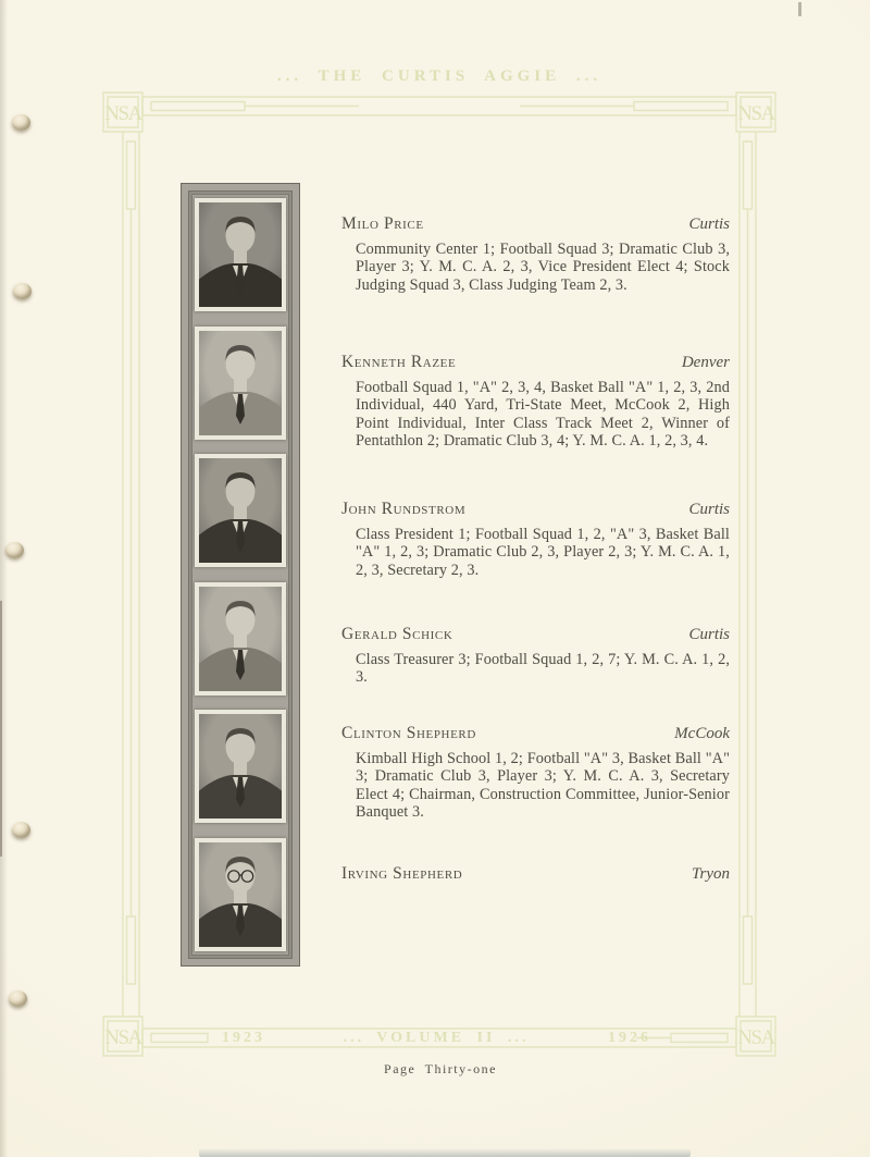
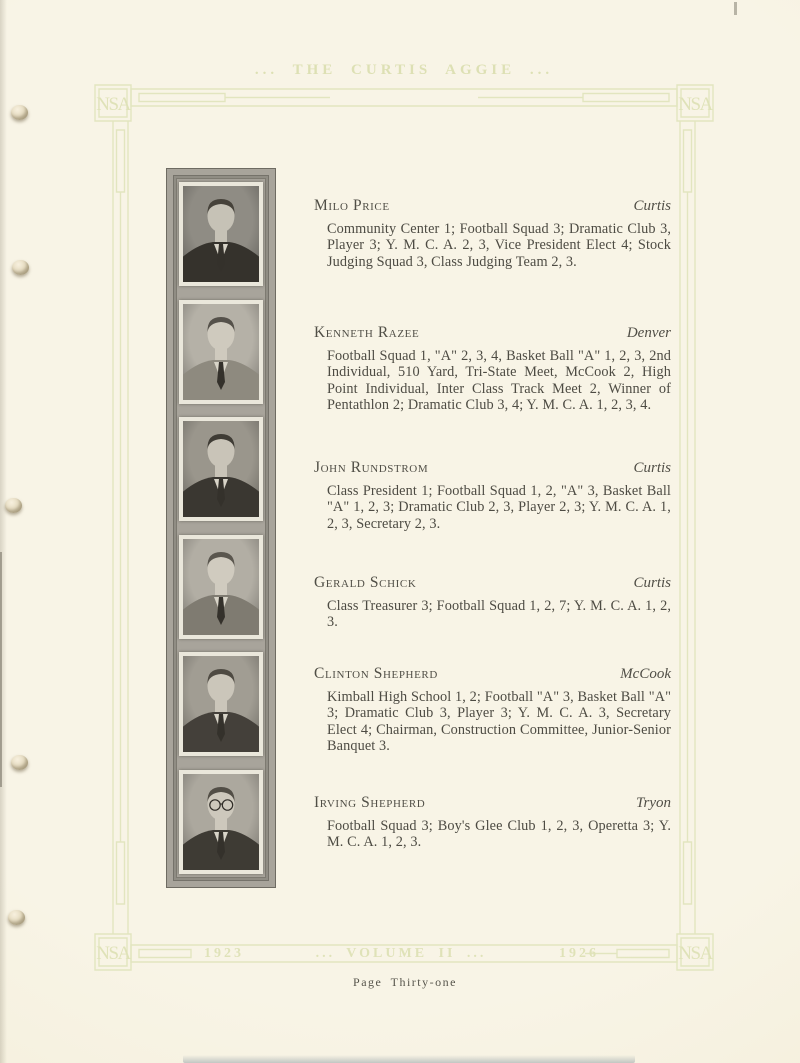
  NSA
  NSA
  NSA
  NSA
  ... THE CURTIS AGGIE ...
  Milo Price
  Curtis
  Community Center 1; Football Squad 3; Dramatic Club 3, Player 3; Y. M. C. A. 2, 3, Vice President Elect 4; Stock Judging Squad 3, Class Judging Team 2, 3.
  Kenneth Razee
  Denver
- Football Squad 1, "A" 2, 3, 4, Basket Ball "A" 1, 2, 3, 2nd Individual, 440 Yard, Tri-State Meet, McCook 2, High Point Individual, Inter Class Track Meet 2, Winner of Pentathlon 2; Dramatic Club 3, 4; Y. M. C. A. 1, 2, 3, 4.
+ Football Squad 1, "A" 2, 3, 4, Basket Ball "A" 1, 2, 3, 2nd Individual, 510 Yard, Tri-State Meet, McCook 2, High Point Individual, Inter Class Track Meet 2, Winner of Pentathlon 2; Dramatic Club 3, 4; Y. M. C. A. 1, 2, 3, 4.
  John Rundstrom
  Curtis
  Class President 1; Football Squad 1, 2, "A" 3, Basket Ball "A" 1, 2, 3; Dramatic Club 2, 3, Player 2, 3; Y. M. C. A. 1, 2, 3, Secretary 2, 3.
  Gerald Schick
  Curtis
  Class Treasurer 3; Football Squad 1, 2, 7; Y. M. C. A. 1, 2, 3.
  Clinton Shepherd
  McCook
  Kimball High School 1, 2; Football "A" 3, Basket Ball "A" 3; Dramatic Club 3, Player 3; Y. M. C. A. 3, Secretary Elect 4; Chairman, Construction Committee, Junior-Senior Banquet 3.
  Irving Shepherd
  Tryon
+ Football Squad 3; Boy's Glee Club 1, 2, 3, Operetta 3; Y. M. C. A. 1, 2, 3.
  1923
  ... VOLUME II ...
  1926
  Page Thirty-one
